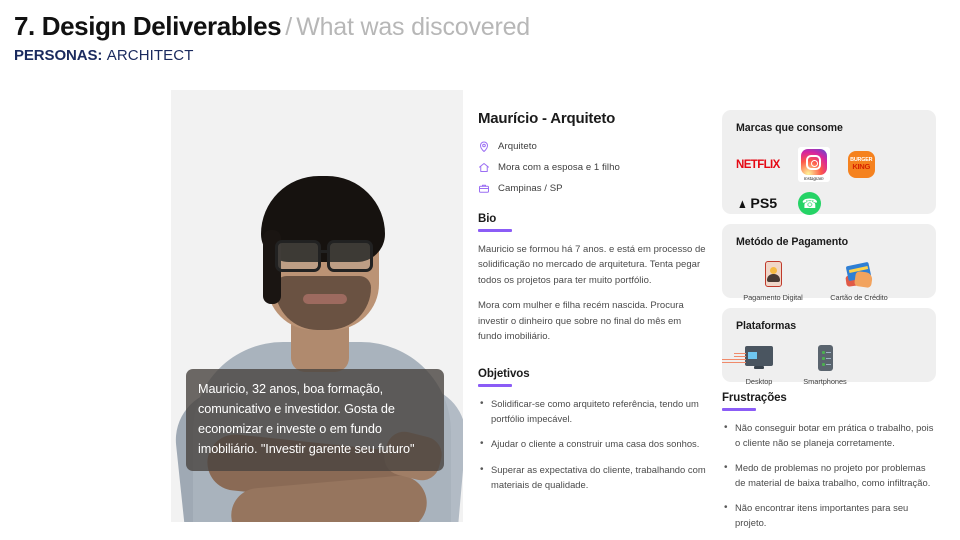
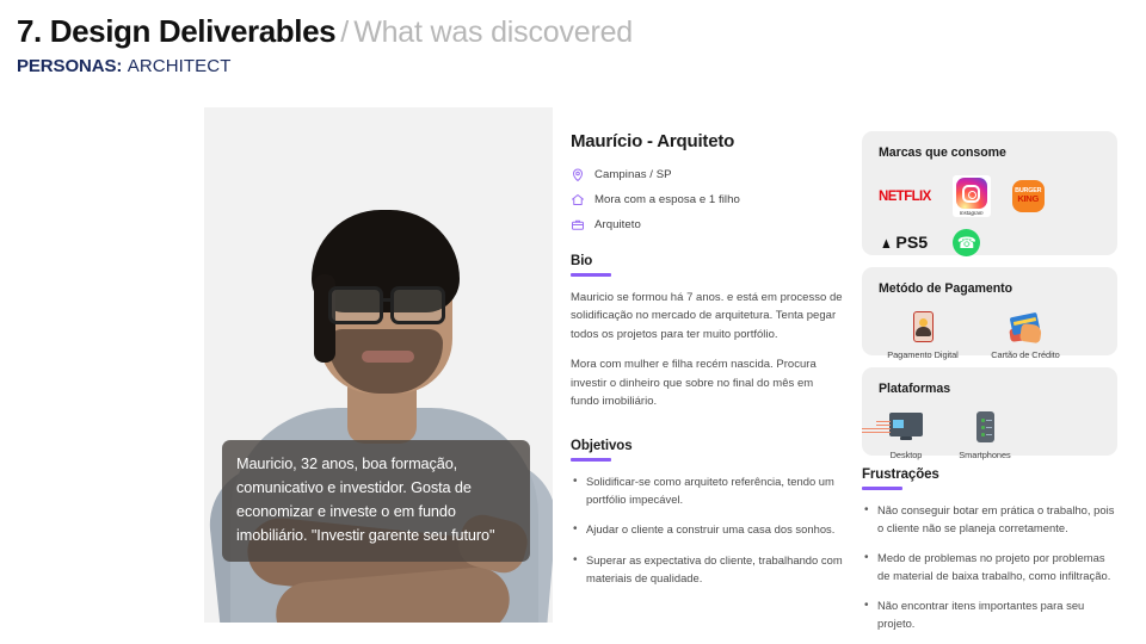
  7. Design Deliverables / What was discovered
  PERSONAS: ARCHITECT
  Mauricio, 32 anos, boa formação, comunicativo e investidor. Gosta de economizar e investe o em fundo imobiliário. "Investir garente seu futuro"
  Maurício - Arquiteto
- Arquiteto
+ Campinas / SP
  Mora com a esposa e 1 filho
- Campinas / SP
+ Arquiteto
  Bio
  Mauricio se formou há 7 anos. e está em processo de solidificação no mercado de arquitetura. Tenta pegar todos os projetos para ter muito portfólio.
  Mora com mulher e filha recém nascida. Procura investir o dinheiro que sobre no final do mês em fundo imobiliário.
  Objetivos
  Solidificar-se como arquiteto referência, tendo um portfólio impecável.
  Ajudar o cliente a construir uma casa dos sonhos.
  Superar as expectativa do cliente, trabalhando com materiais de qualidade.
  Marcas que consome
  NETFLIX
  KING
  ▲
  PS5
  Metódo de Pagamento
  Pagamento Digital
  Cartão de Crédito
  Plataformas
  Desktop
  Smartphones
  Frustrações
  Não conseguir botar em prática o trabalho, pois o cliente não se planeja corretamente.
  Medo de problemas no projeto por problemas de material de baixa trabalho, como infiltração.
  Não encontrar itens importantes para seu projeto.
